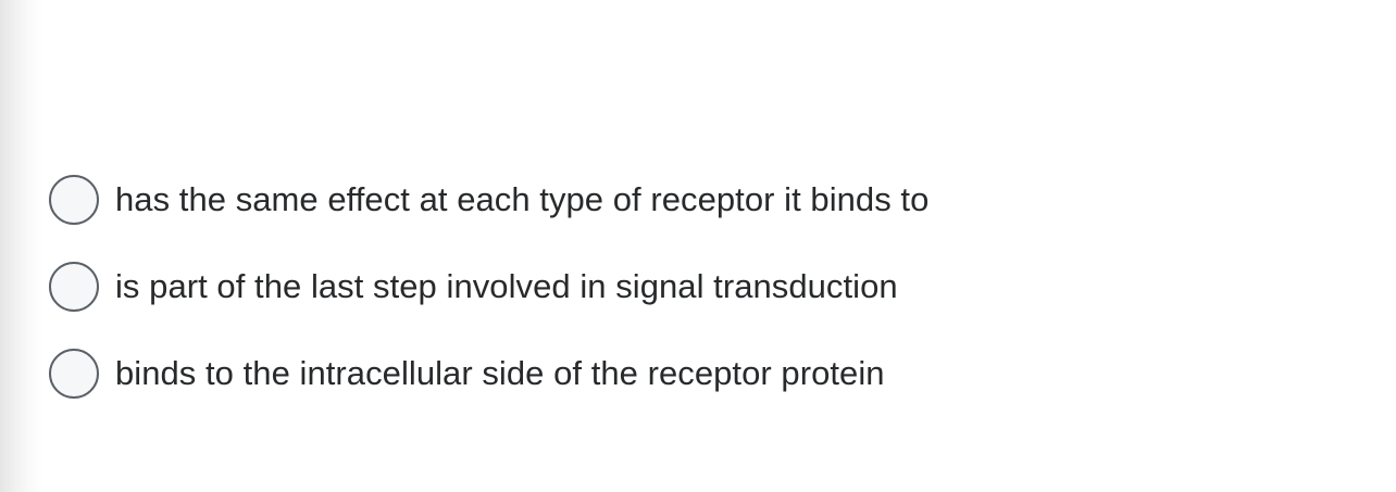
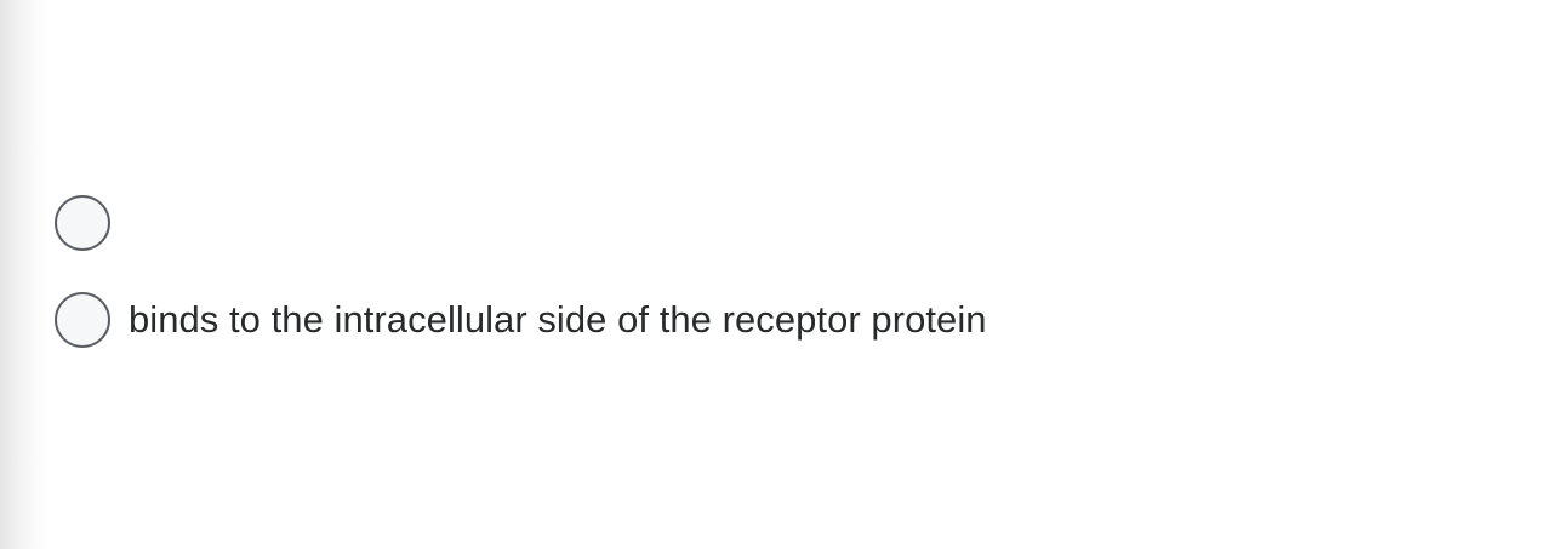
- has the same effect at each type of receptor it binds to
- is part of the last step involved in signal transduction
  binds to the intracellular side of the receptor protein
